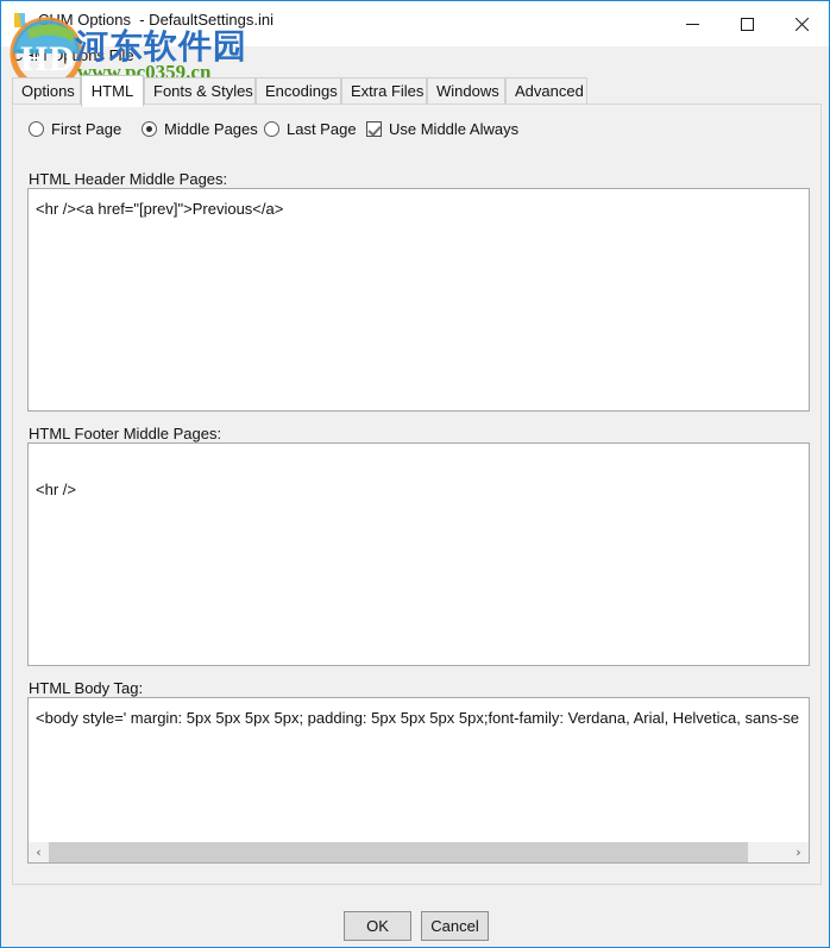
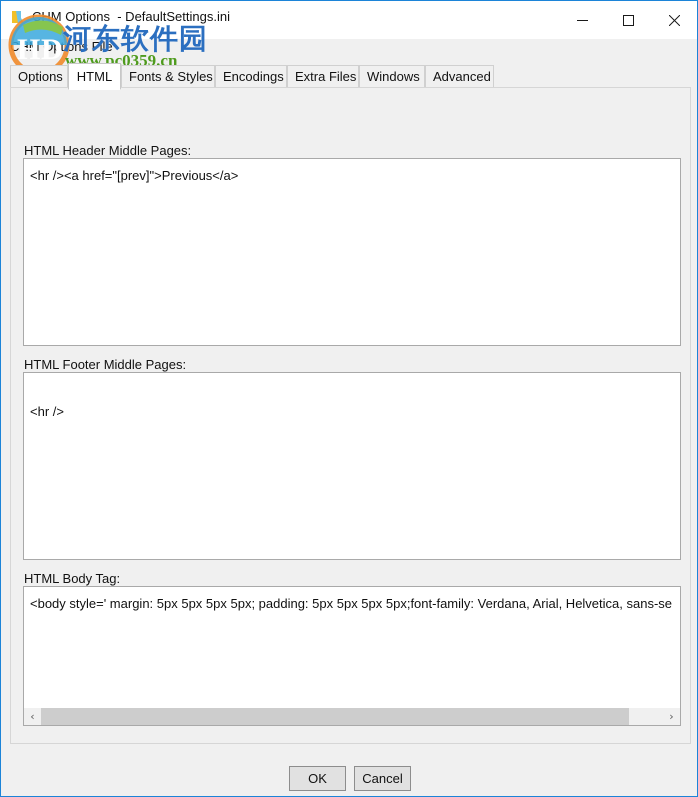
  M Options - DefaultSettings.ini
  CHM Optons File
  H
  D
  河东软件园
  www.pc0359.cn
  Options
  HTML
  Fonts & Styles
  Encodings
  Extra Files
  Windows
  Advanced
- First Page
- Middle Pages
- Last Page
- Use Middle Always
  HTML Header Middle Pages:
  <hr /><a href="[prev]">Previous</a>
  HTML Footer Middle Pages:
  <hr />
  HTML Body Tag:
  <body style=' margin: 5px 5px 5px 5px; padding: 5px 5px 5px 5px;font-family: Verdana, Arial, Helvetica, sans-se
  ‹
  ›
  OK
  Cancel
